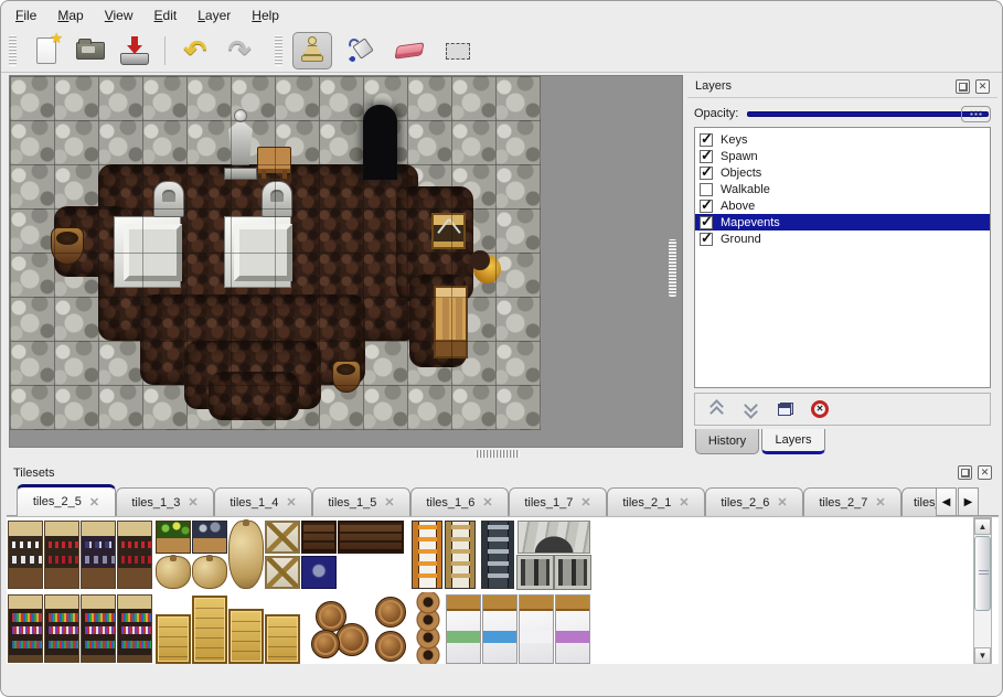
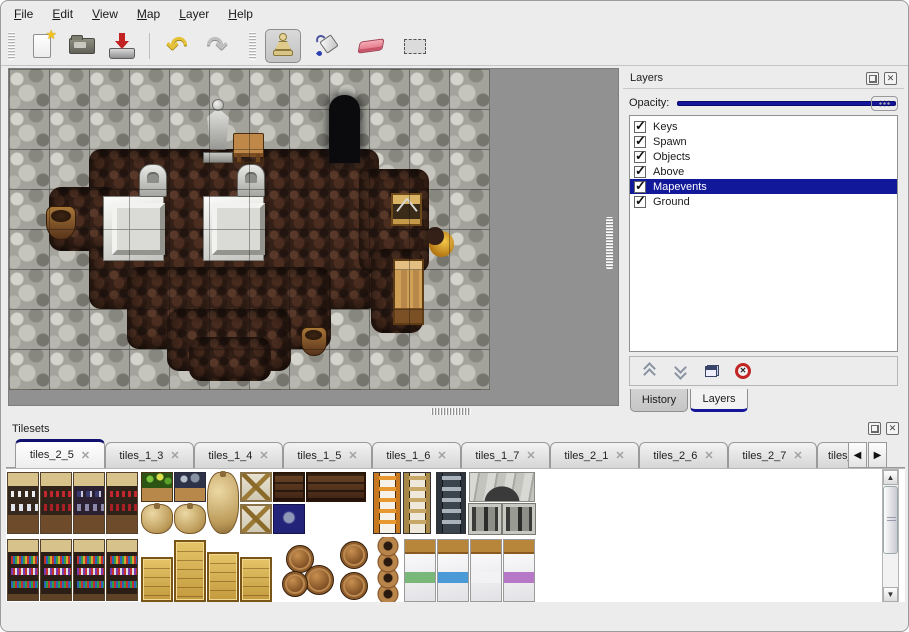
  File
- Map
+ Edit
  View
- Edit
+ Map
  Layer
  Help
  ★
  ↶
  ↷
  Layers
  ✕
  Opacity:
  ✓
  Keys
  ✓
  Spawn
  ✓
  Objects
- Walkable
  ✓
  Above
  ✓
  Mapevents
  ✓
  Ground
  ✕
  History
  Layers
  Tilesets
  ✕
  tiles_2_5
  ✕
  tiles_1_3
  ✕
  tiles_1_4
  ✕
  tiles_1_5
  ✕
  tiles_1_6
  ✕
  tiles_1_7
  ✕
  tiles_2_1
  ✕
  tiles_2_6
  ✕
  tiles_2_7
  ✕
  tiles
  ◀
  ▶
  ▲
  ▼
